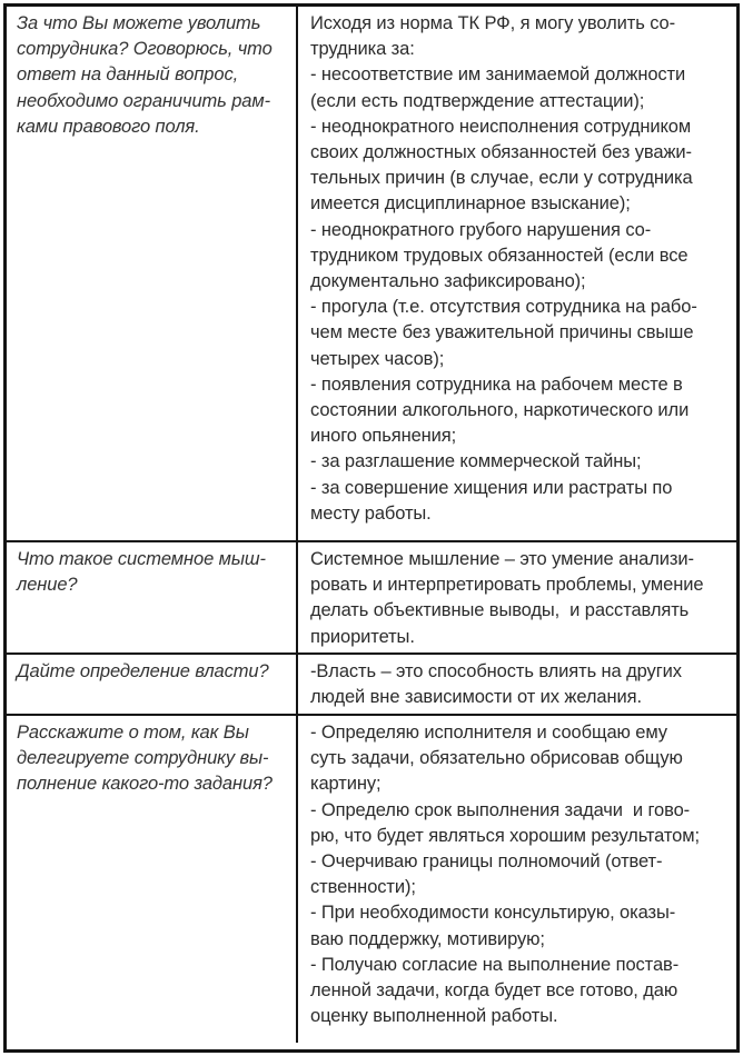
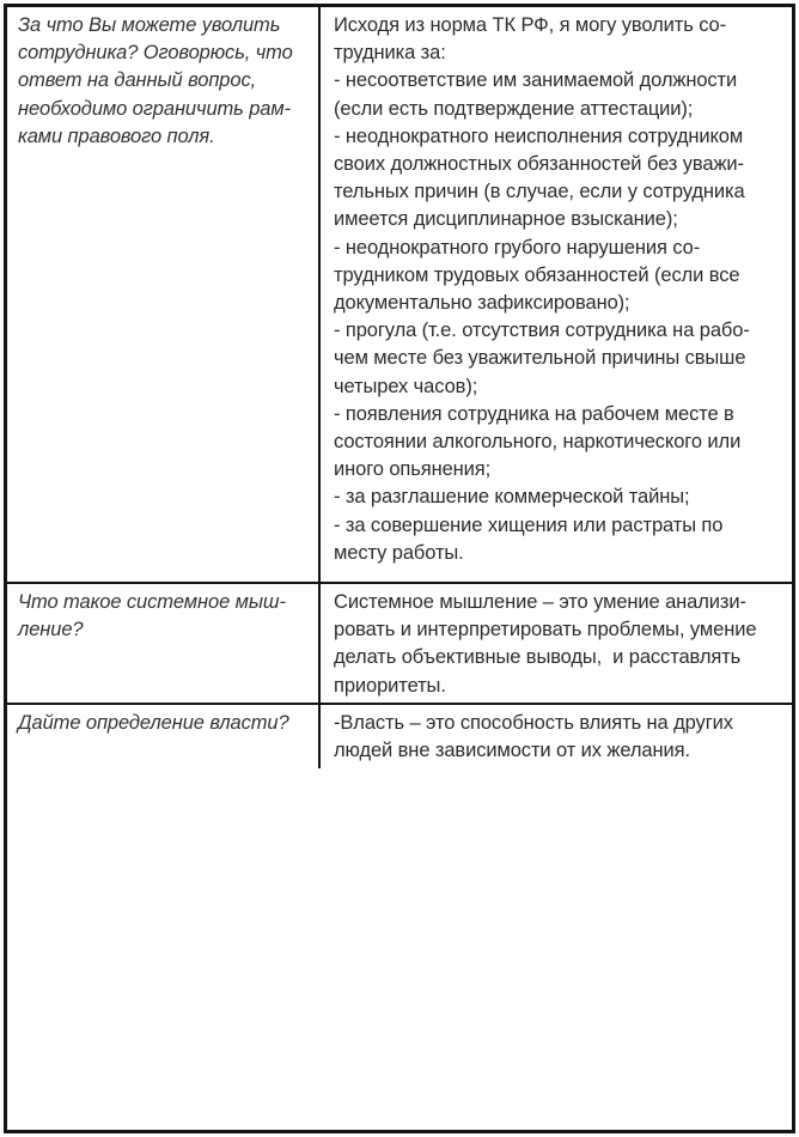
  За что Вы можете уволить
  сотрудника? Оговорюсь, что
  ответ на данный вопрос,
  необходимо ограничить рам-
  ками правового поля.
  Исходя из норма ТК РФ, я могу уволить со-
  трудника за:
  - несоответствие им занимаемой должности
  (если есть подтверждение аттестации);
  - неоднократного неисполнения сотрудником
  своих должностных обязанностей без уважи-
  тельных причин (в случае, если у сотрудника
  имеется дисциплинарное взыскание);
  - неоднократного грубого нарушения со-
  трудником трудовых обязанностей (если все
  документально зафиксировано);
  - прогула (т.е. отсутствия сотрудника на рабо-
  чем месте без уважительной причины свыше
  четырех часов);
  - появления сотрудника на рабочем месте в
  состоянии алкогольного, наркотического или
  иного опьянения;
  - за разглашение коммерческой тайны;
  - за совершение хищения или растраты по
  месту работы.
  Что такое системное мыш-
  ление?
  Системное мышление – это умение анализи-
  ровать и интерпретировать проблемы, умение
  делать объективные выводы, и расставлять
  приоритеты.
  Дайте определение власти?
  -Власть – это способность влиять на других
  людей вне зависимости от их желания.
- Расскажите о том, как Вы
- делегируете сотруднику вы-
- полнение какого-то задания?
- - Определяю исполнителя и сообщаю ему
- суть задачи, обязательно обрисовав общую
- картину;
- - Определю срок выполнения задачи и гово-
- рю, что будет являться хорошим результатом;
- - Очерчиваю границы полномочий (ответ-
- ственности);
- - При необходимости консультирую, оказы-
- ваю поддержку, мотивирую;
- - Получаю согласие на выполнение постав-
- ленной задачи, когда будет все готово, даю
- оценку выполненной работы.
